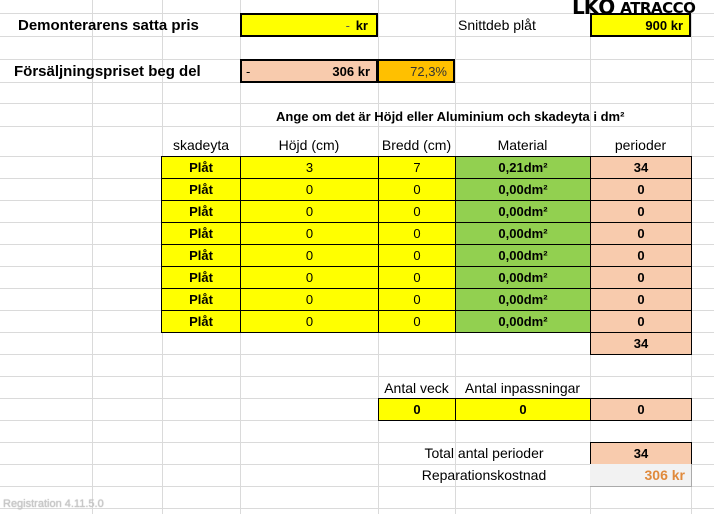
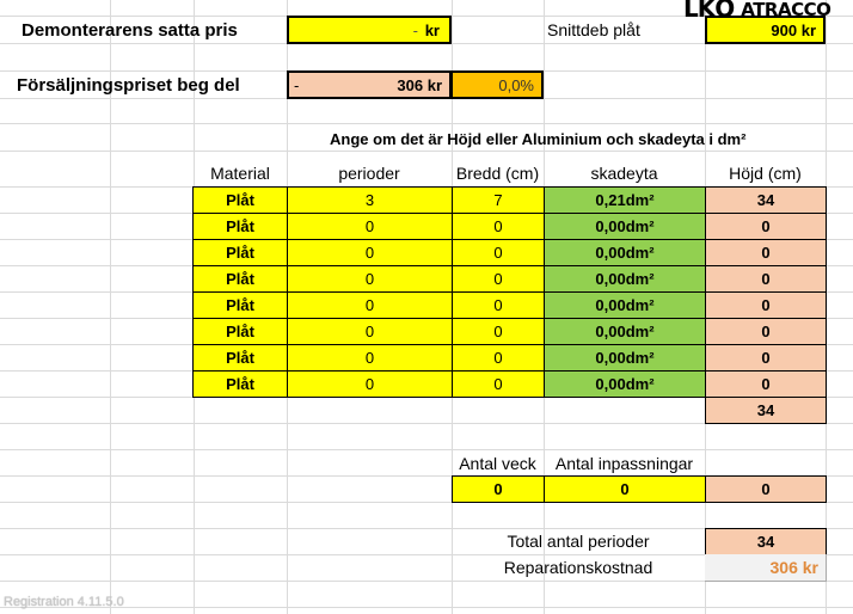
  LKQ
  ATRACCO
  Demonterarens satta pris
  -
  kr
  Snittdeb plåt
  900 kr
  Försäljningspriset beg del
  -
  306 kr
- 72,3%
+ 0,0%
  Ange om det är Höjd eller Aluminium och skadeyta i dm²
- skadeyta
+ Material
- Höjd (cm)
+ perioder
  Bredd (cm)
- Material
+ skadeyta
- perioder
+ Höjd (cm)
  Plåt
  3
  7
  0,21dm²
  34
  Plåt
  0
  0
  0,00dm²
  0
  Plåt
  0
  0
  0,00dm²
  0
  Plåt
  0
  0
  0,00dm²
  0
  Plåt
  0
  0
  0,00dm²
  0
  Plåt
  0
  0
  0,00dm²
  0
  Plåt
  0
  0
  0,00dm²
  0
  Plåt
  0
  0
  0,00dm²
  0
  34
  Antal veck
  Antal inpassningar
  0
  0
  0
  Total antal perioder
  34
  Reparationskostnad
  306 kr
  Registration 4.11.5.0
